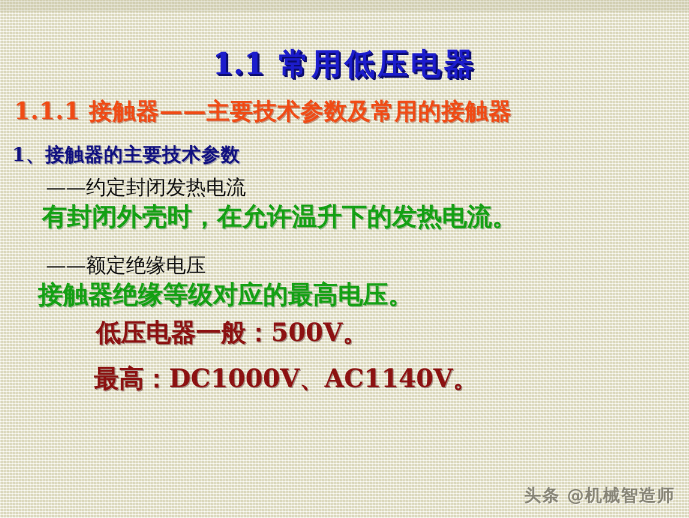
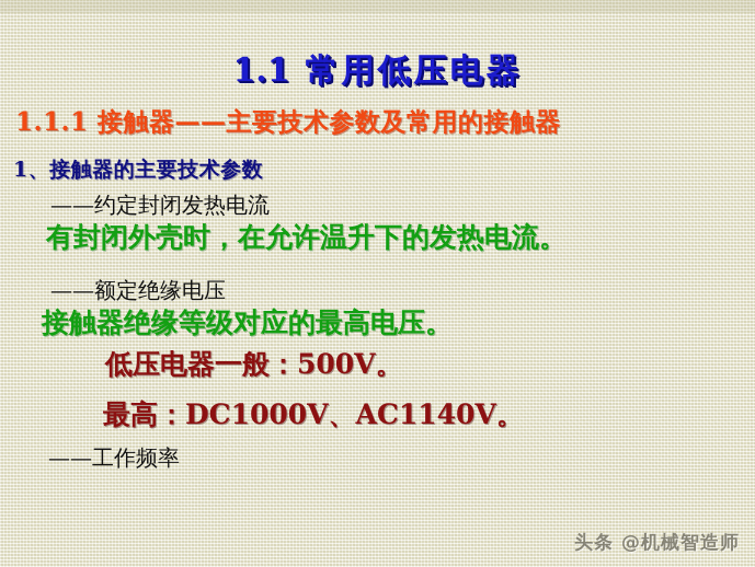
  1.1 常用低压电器
  1.1.1 接触器——主要技术参数及常用的接触器
  1、接触器的主要技术参数
  ——约定封闭发热电流
  有封闭外壳时，在允许温升下的发热电流。
  ——额定绝缘电压
  接触器绝缘等级对应的最高电压。
  低压电器一般：500V。
  最高：DC1000V、AC1140V。
+ ——工作频率
  头条 @机械智造师
